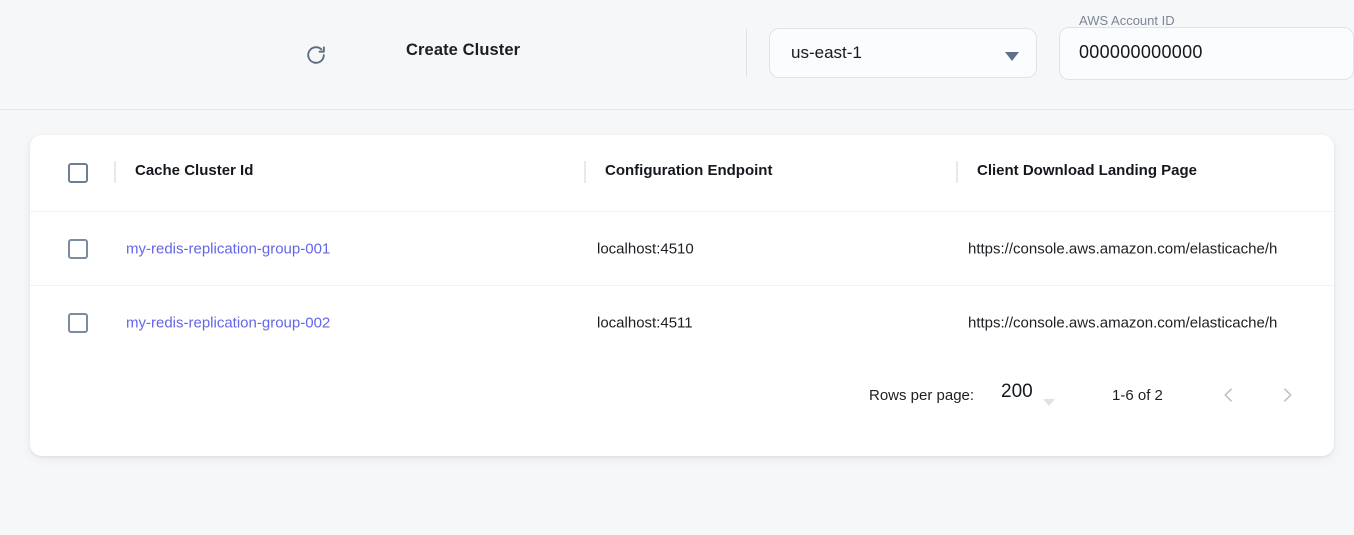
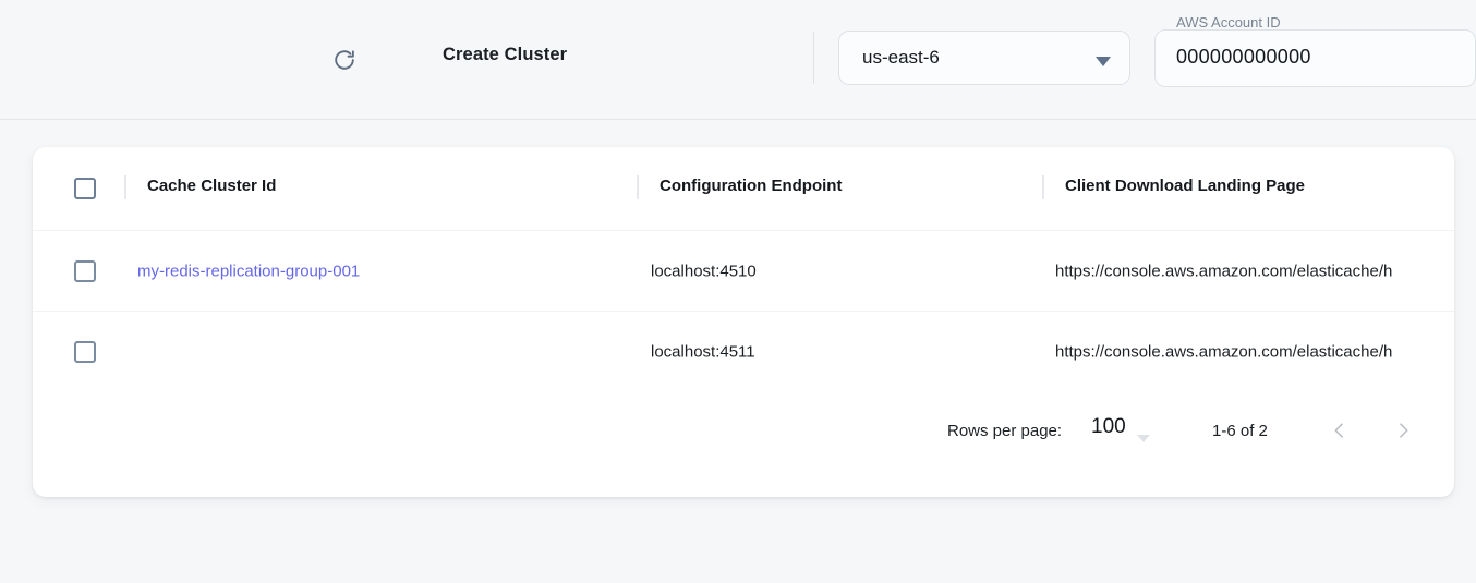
  Create Cluster
- us-east-1
+ us-east-6
  AWS Account ID
  000000000000
  Cache Cluster Id
  Configuration Endpoint
  Client Download Landing Page
  my-redis-replication-group-001
  localhost:4510
  https://console.aws.amazon.com/elasticache/h
- my-redis-replication-group-002
  localhost:4511
  https://console.aws.amazon.com/elasticache/h
  Rows per page:
- 200
+ 100
  1-6 of 2
